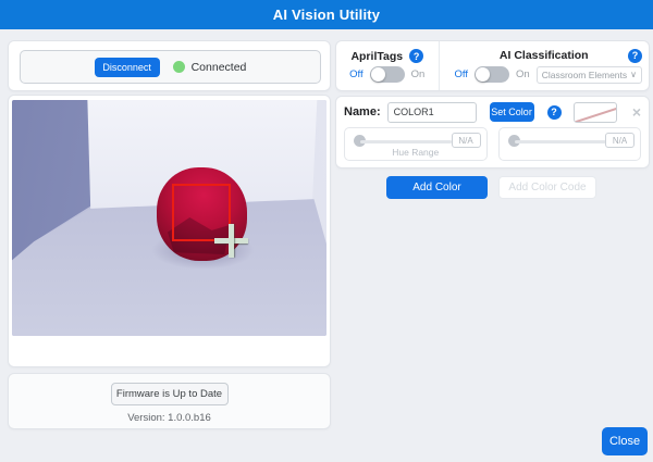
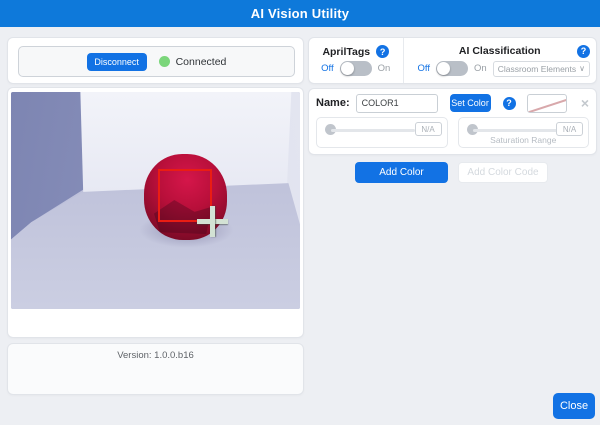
  AI Vision Utility
  Disconnect
  Connected
- Firmware is Up to Date
  Version: 1.0.0.b16
  AprilTags
  ?
  Off
  On
  AI Classification
  ?
  Off
  On
  Classroom Elements
  ∨
  Name:
  COLOR1
  Set Color
  ?
  ×
  N/A
- Hue Range
  N/A
+ Saturation Range
  Add Color
  Add Color Code
  Close
